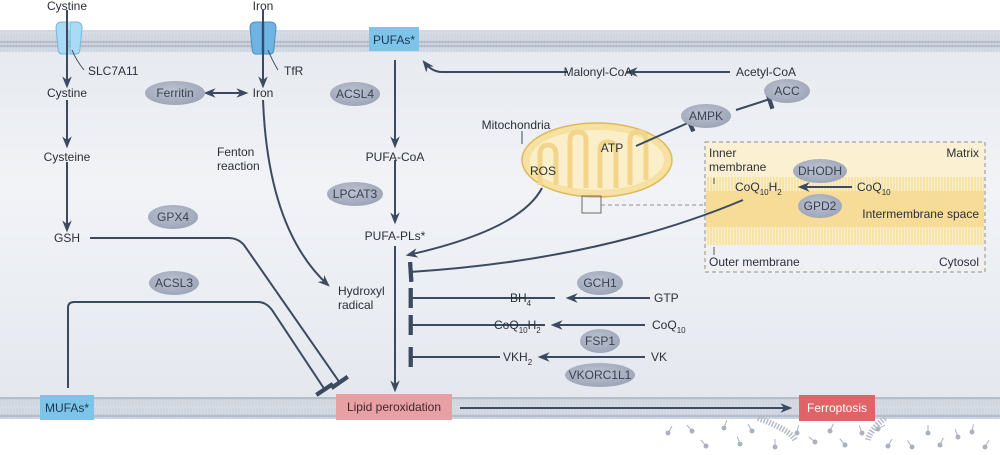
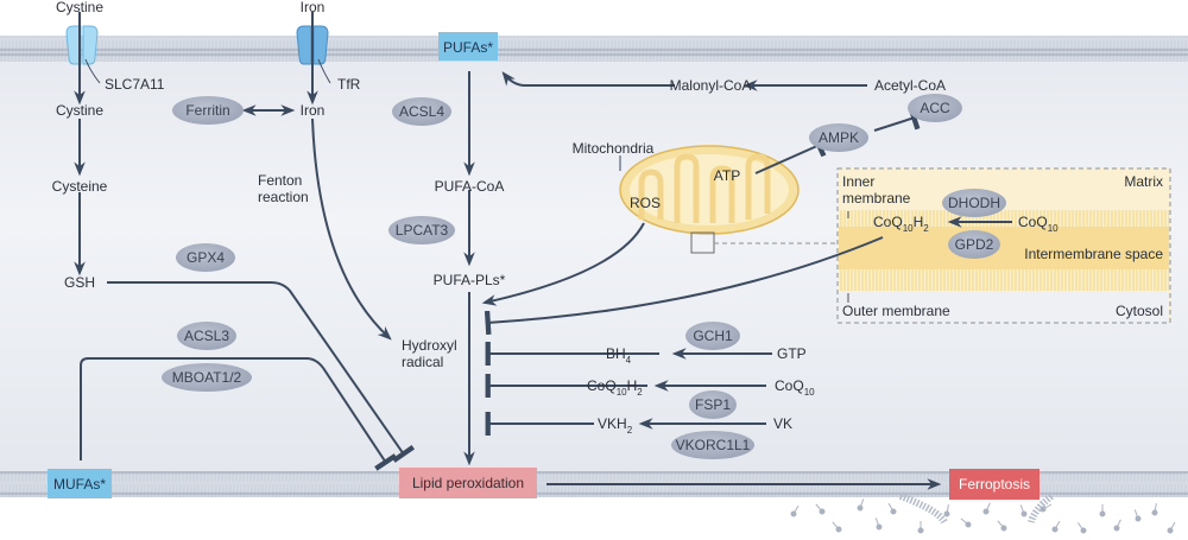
  PUFAs*
  MUFAs*
  Lipid peroxidation
  Ferroptosis
  Cystine
  Iron
  SLC7A11
  TfR
  Cystine
  Cysteine
  GSH
  Iron
  Fenton
  reaction
  Hydroxyl
  radical
  PUFA-CoA
  PUFA-PLs*
  Malonyl-CoA
  Acetyl-CoA
  Mitochondria
  ROS
  ATP
  BH4
  GTP
  CoQ10 H2
  CoQ10
  VKH2
  VK
  Inner
  membrane
  Matrix
  Intermembrane space
  Outer membrane
  Cytosol
  CoQ10 H2
  CoQ10
  Ferritin
  ACSL4
  LPCAT3
  GPX4
  ACSL3
+ MBOAT1/2
  AMPK
  ACC
  DHODH
  GPD2
  GCH1
  FSP1
  VKORC1L1
